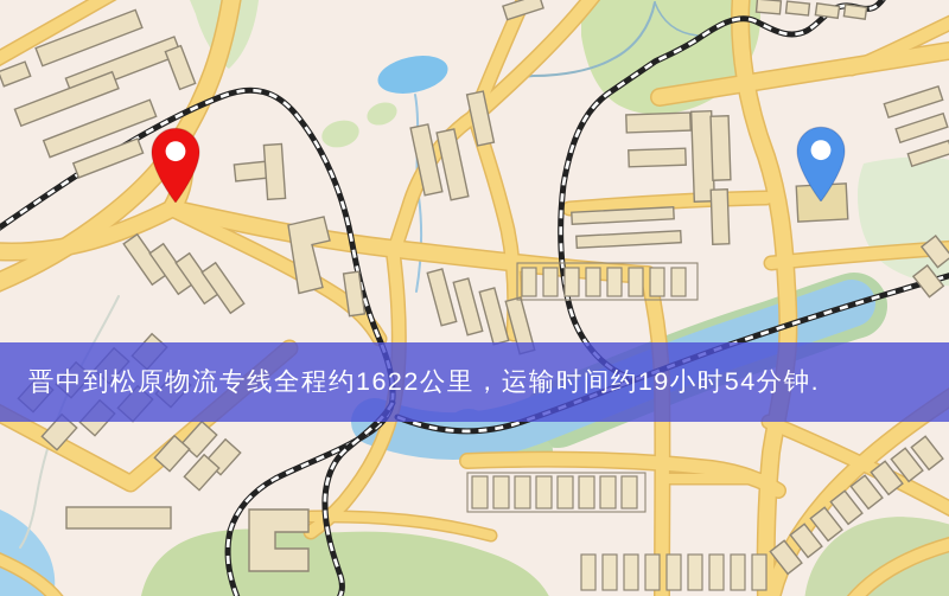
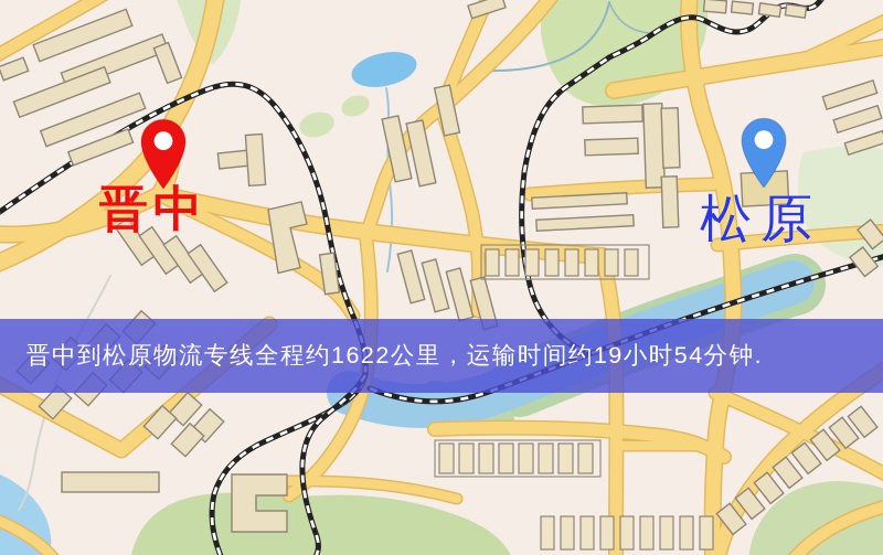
+ 晋中
+ 松原
  晋中到松原物流专线全程约1622公里，运输时间约19小时54分钟.
